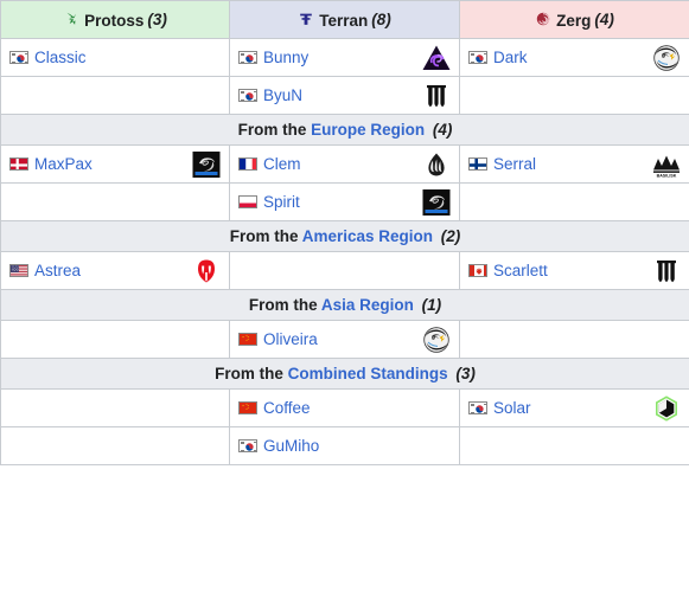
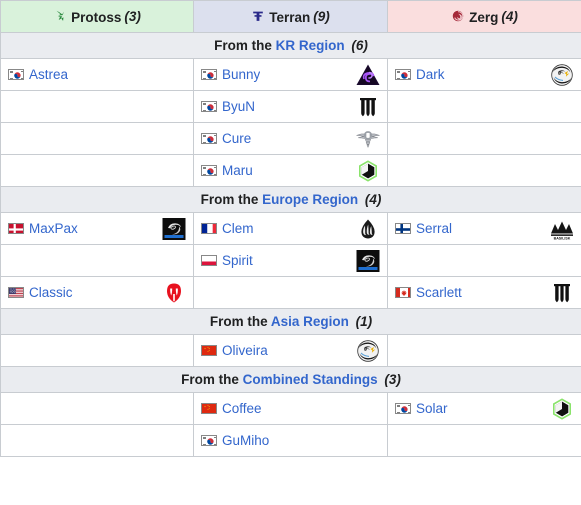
- Protoss (3)	Terran (8)	Zerg (4)
+ Protoss (3)	Terran (9)	Zerg (4)
+ From the KR Region (6)
- Classic	Bunny	Dark
+ Astrea	Bunny	Dark
  	ByuN
+ 	Cure
+ 	Maru
  From the Europe Region (4)
  	Spirit
- From the Americas Region (2)
- Astrea		Scarlett
+ Classic		Scarlett
  From the Asia Region (1)
  	Oliveira
  From the Combined Standings (3)
  	Coffee	Solar
  	GuMiho
